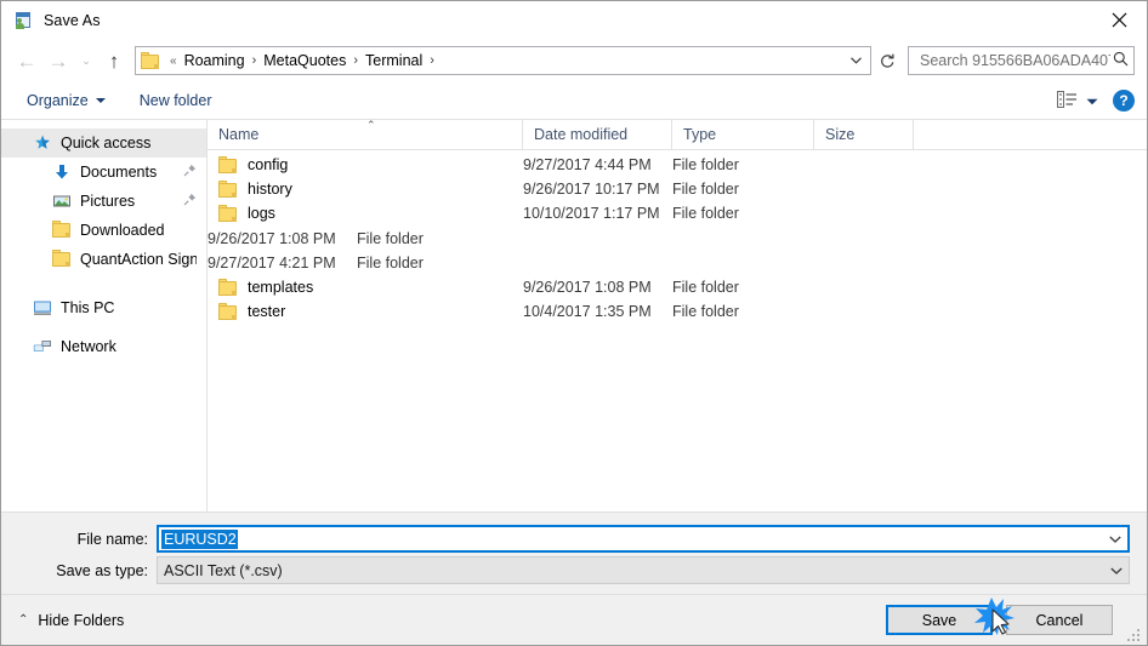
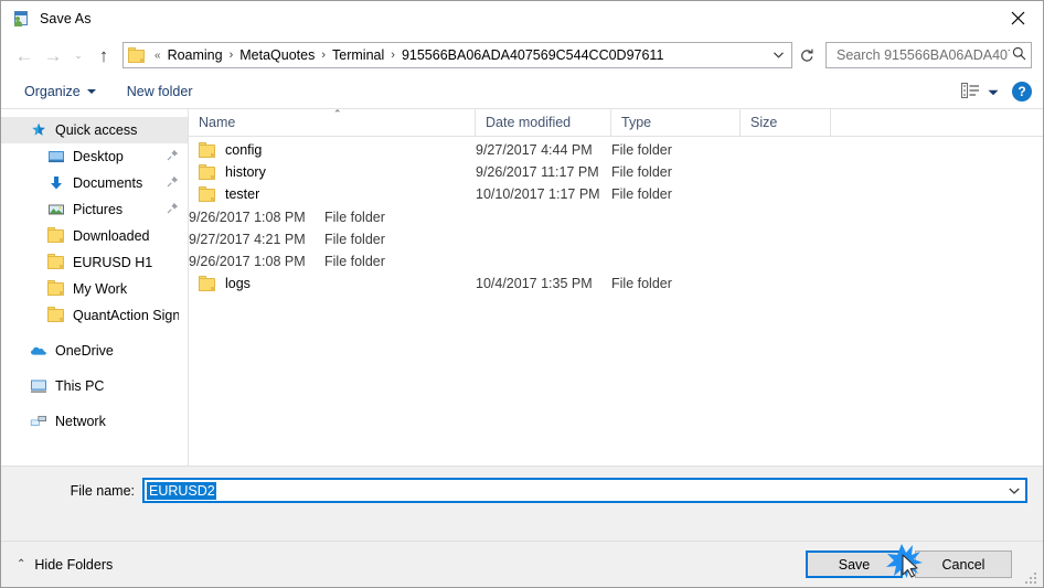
  Save As
  ←
  →
  ⌄
  ↑
  «
  Roaming
  ›
  MetaQuotes
  ›
  Terminal
  ›
+ 915566BA06ADA407569C544CC0D97611
  Search 915566BA06ADA40
  Organize
  New folder
  ?
  Quick access
+ Desktop
  Documents
  Pictures
  Downloaded
+ EURUSD H1
+ My Work
  QuantAction Sign
+ OneDrive
  This PC
  Network
  Name
  ⌃
  Date modified
  Type
  Size
  config
  9/27/2017 4:44 PM
  File folder
  history
- 9/26/2017 10:17 PM
+ 9/26/2017 11:17 PM
  File folder
- logs
+ tester
  10/10/2017 1:17 PM
  File folder
  9/26/2017 1:08 PM
  File folder
  9/27/2017 4:21 PM
  File folder
- templates
  9/26/2017 1:08 PM
  File folder
- tester
+ logs
  10/4/2017 1:35 PM
  File folder
  File name:
  EURUSD2
- Save as type:
- ASCII Text (*.csv)
  ⌃
  Hide Folders
  Save
  Cancel
